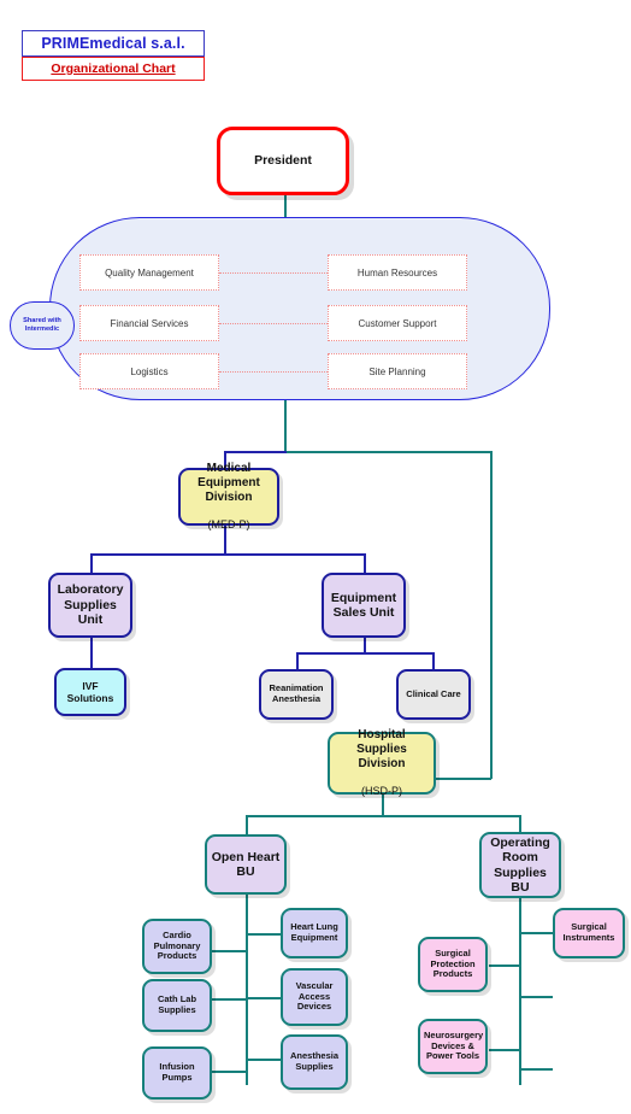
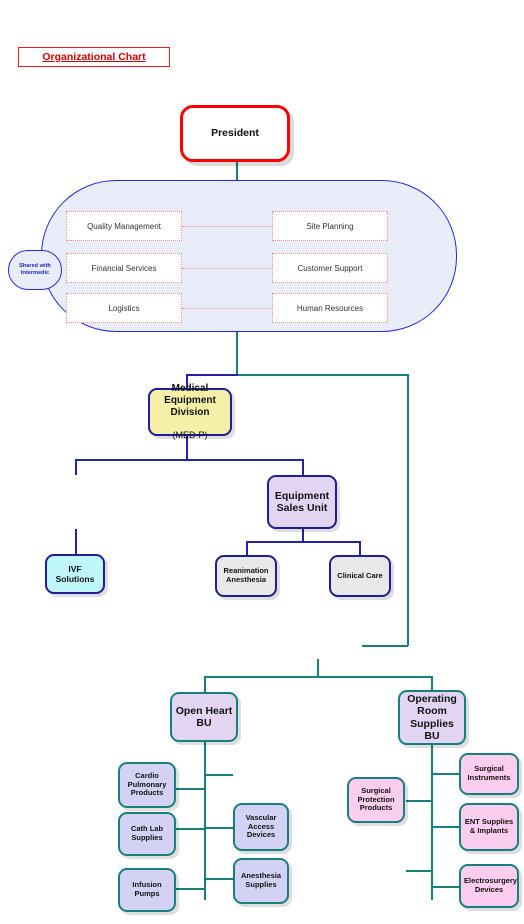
- PRIMEmedical s.a.l.
  Organizational Chart
  Quality Management
  Financial Services
  Logistics
- Human Resources
+ Site Planning
  Customer Support
- Site Planning
+ Human Resources
  President
  Medical Equipment Division
  (MED-P)
- Hospital Supplies Division
- (HSD-P)
- Laboratory Supplies Unit
  Equipment Sales Unit
  IVF Solutions
  Reanimation Anesthesia
  Clinical Care
  Open Heart BU
  Operating Room Supplies BU
  Cardio Pulmonary Products
  Cath Lab Supplies
  Infusion Pumps
- Heart Lung Equipment
  Vascular Access Devices
  Anesthesia Supplies
  Surgical Protection Products
- Neurosurgery Devices & Power Tools
  Surgical Instruments
+ ENT Supplies & Implants
+ Electrosurgery Devices
